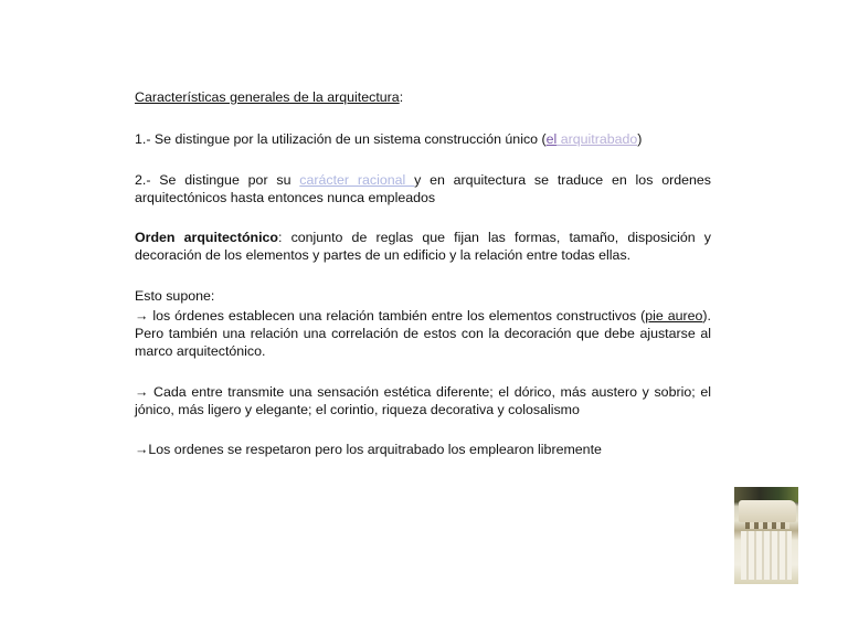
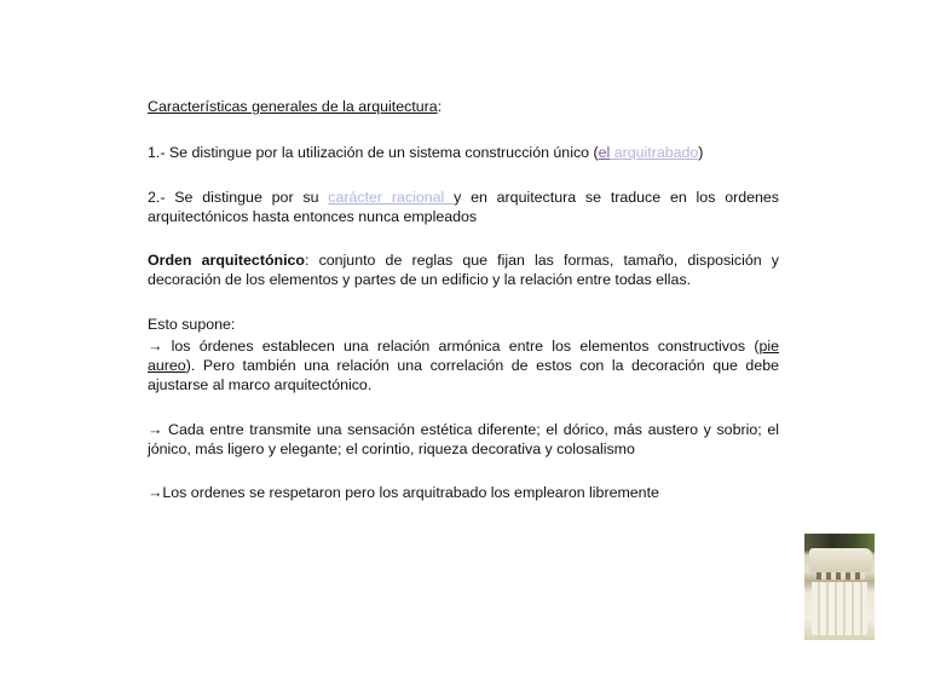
  Características generales de la arquitectura:
  1.- Se distingue por la utilización de un sistema construcción único (el arquitrabado)
  2.- Se distingue por su carácter racional y en arquitectura se traduce en los ordenes arquitectónicos hasta entonces nunca empleados
  Orden arquitectónico: conjunto de reglas que fijan las formas, tamaño, disposición y decoración de los elementos y partes de un edificio y la relación entre todas ellas.
  Esto supone:
- → los órdenes establecen una relación también entre los elementos constructivos (pie aureo). Pero también una relación una correlación de estos con la decoración que debe ajustarse al marco arquitectónico.
+ → los órdenes establecen una relación armónica entre los elementos constructivos (pie aureo). Pero también una relación una correlación de estos con la decoración que debe ajustarse al marco arquitectónico.
  → Cada entre transmite una sensación estética diferente; el dórico, más austero y sobrio; el jónico, más ligero y elegante; el corintio, riqueza decorativa y colosalismo
  →Los ordenes se respetaron pero los arquitrabado los emplearon libremente
